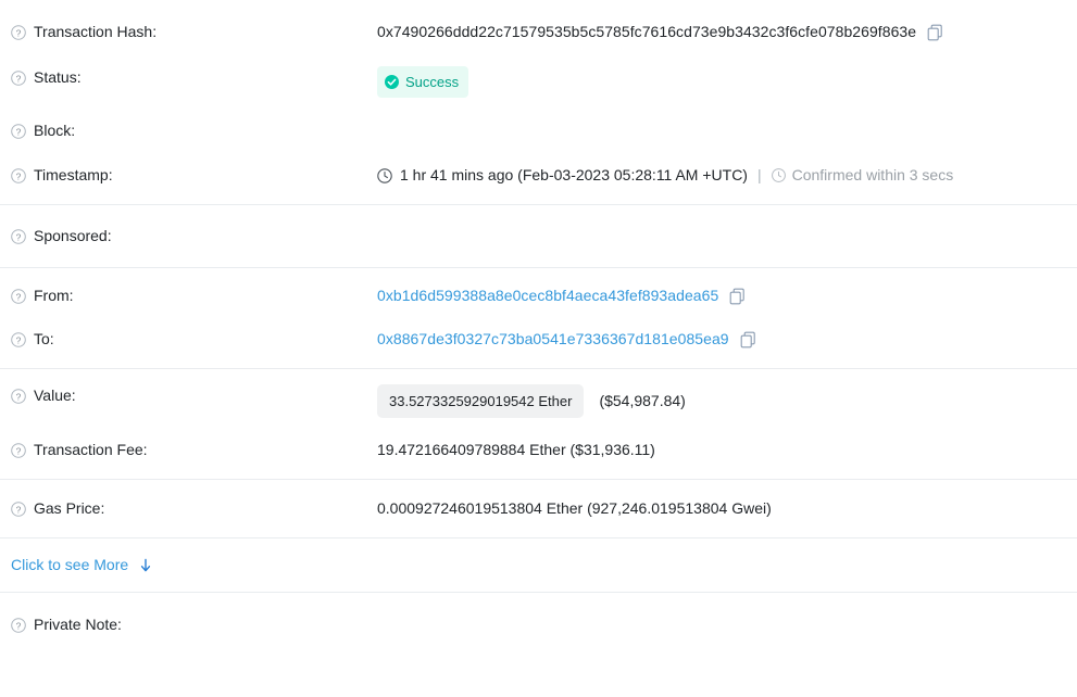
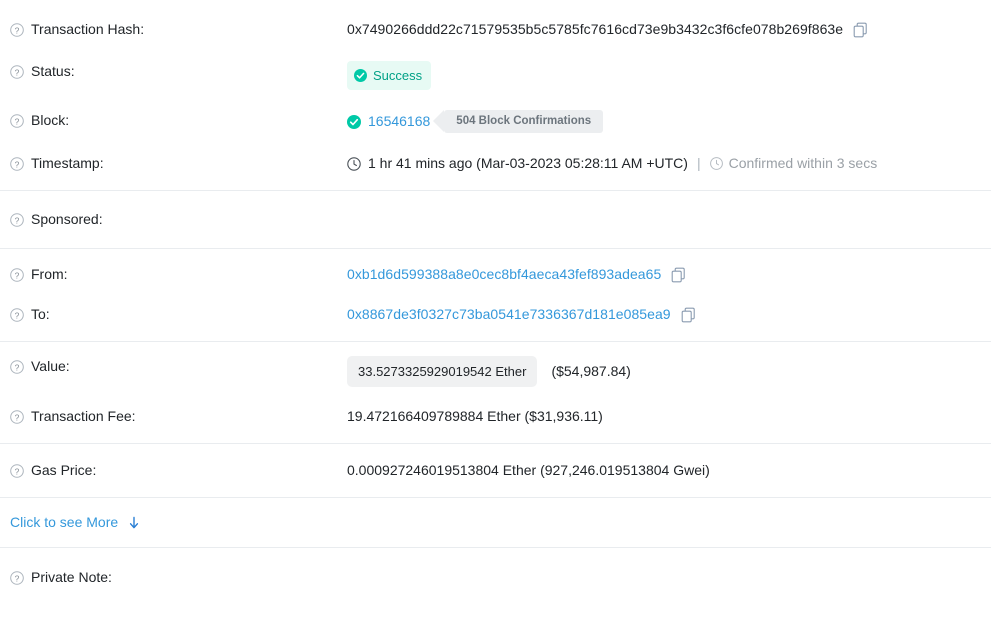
  ?
  Transaction Hash:
  0x7490266ddd22c71579535b5c5785fc7616cd73e9b3432c3f6cfe078b269f863e
  ?
  Status:
  Success
  ?
  Block:
+ 16546168
+ 504 Block Confirmations
  ?
  Timestamp:
- 1 hr 41 mins ago (Feb-03-2023 05:28:11 AM +UTC)
+ 1 hr 41 mins ago (Mar-03-2023 05:28:11 AM +UTC)
  |
  Confirmed within 3 secs
  ?
  Sponsored:
  ?
  From:
  0xb1d6d599388a8e0cec8bf4aeca43fef893adea65
  ?
  To:
  0x8867de3f0327c73ba0541e7336367d181e085ea9
  ?
  Value:
  33.5273325929019542 Ether
  ($54,987.84)
  ?
  Transaction Fee:
  19.472166409789884 Ether ($31,936.11)
  ?
  Gas Price:
  0.000927246019513804 Ether (927,246.019513804 Gwei)
  Click to see More
  ?
  Private Note:
